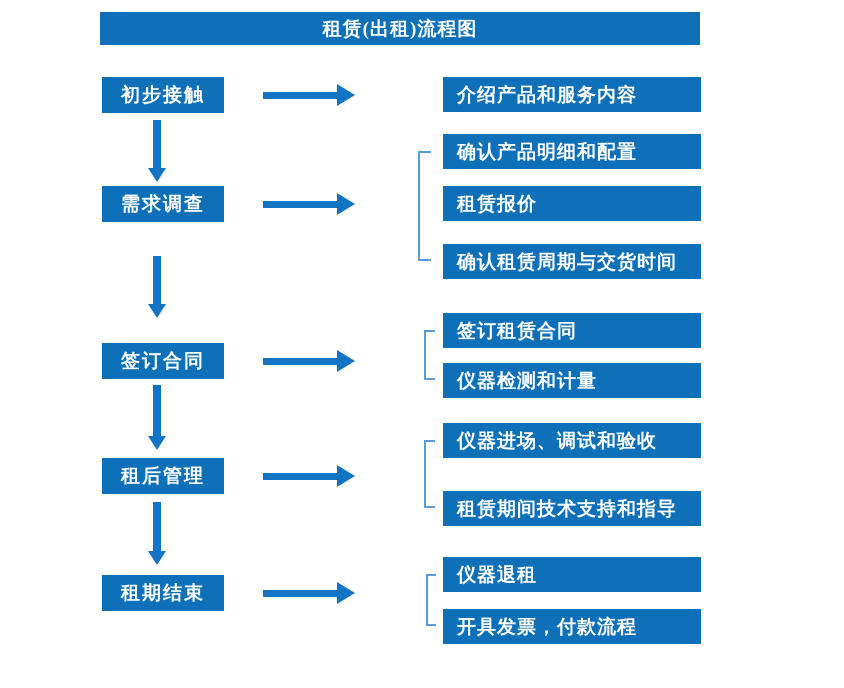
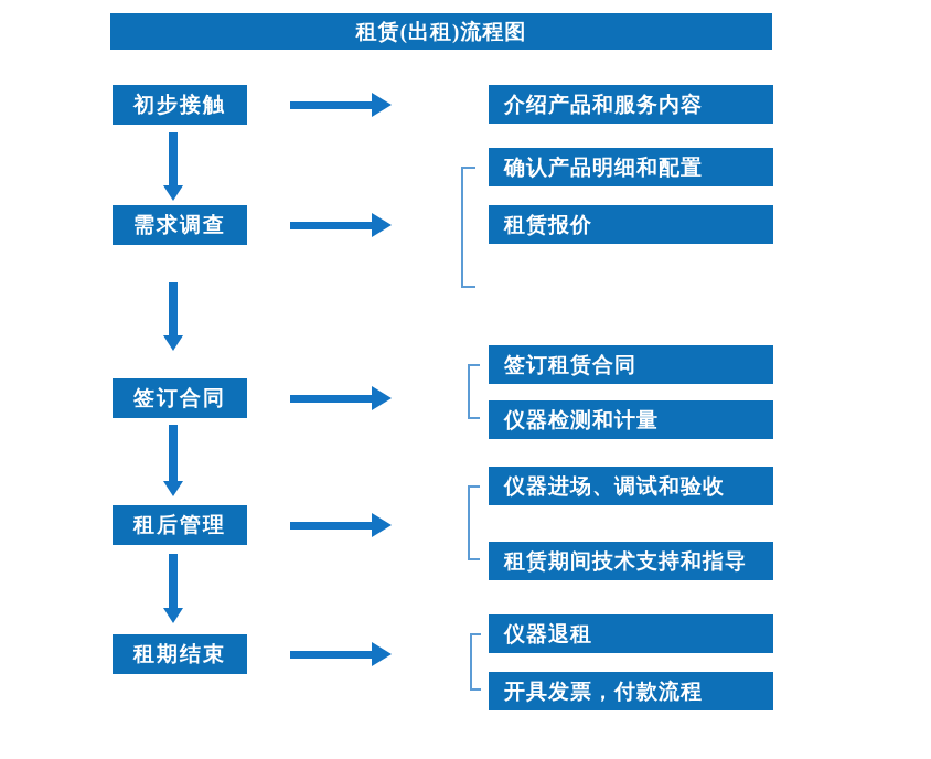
  租赁(出租)流程图
  初步接触
  需求调查
  签订合同
  租后管理
  租期结束
  介绍产品和服务内容
  确认产品明细和配置
  租赁报价
- 确认租赁周期与交货时间
  签订租赁合同
  仪器检测和计量
  仪器进场、调试和验收
  租赁期间技术支持和指导
  仪器退租
  开具发票，付款流程
